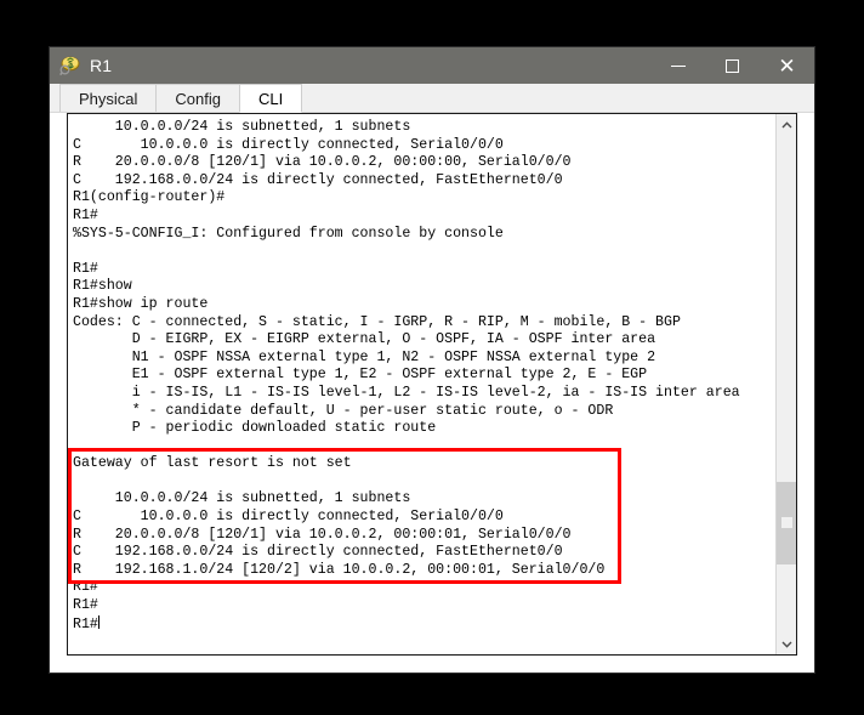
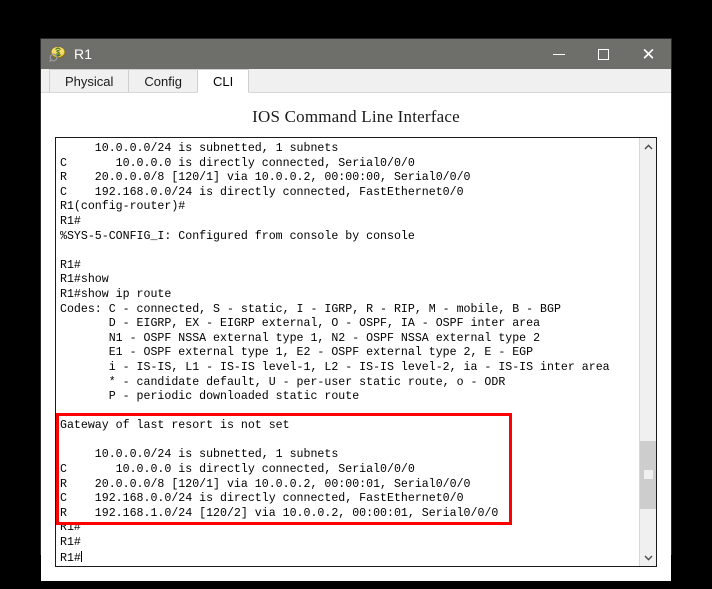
  R1
  ✕
  Physical
  Config
  CLI
+ IOS Command Line Interface
  10.0.0.0/24 is subnetted, 1 subnets
  C 10.0.0.0 is directly connected, Serial0/0/0
  R 20.0.0.0/8 [120/1] via 10.0.0.2, 00:00:00, Serial0/0/0
  C 192.168.0.0/24 is directly connected, FastEthernet0/0
  R1(config-router)#
  R1#
  %SYS-5-CONFIG_I: Configured from console by console
  R1#
  R1#show
  R1#show ip route
  Codes: C - connected, S - static, I - IGRP, R - RIP, M - mobile, B - BGP
  D - EIGRP, EX - EIGRP external, O - OSPF, IA - OSPF inter area
  N1 - OSPF NSSA external type 1, N2 - OSPF NSSA external type 2
  E1 - OSPF external type 1, E2 - OSPF external type 2, E - EGP
  i - IS-IS, L1 - IS-IS level-1, L2 - IS-IS level-2, ia - IS-IS inter area
  * - candidate default, U - per-user static route, o - ODR
  P - periodic downloaded static route
  Gateway of last resort is not set
  10.0.0.0/24 is subnetted, 1 subnets
  C 10.0.0.0 is directly connected, Serial0/0/0
  R 20.0.0.0/8 [120/1] via 10.0.0.2, 00:00:01, Serial0/0/0
  C 192.168.0.0/24 is directly connected, FastEthernet0/0
  R 192.168.1.0/24 [120/2] via 10.0.0.2, 00:00:01, Serial0/0/0
  R1#
  R1#
  R1#
